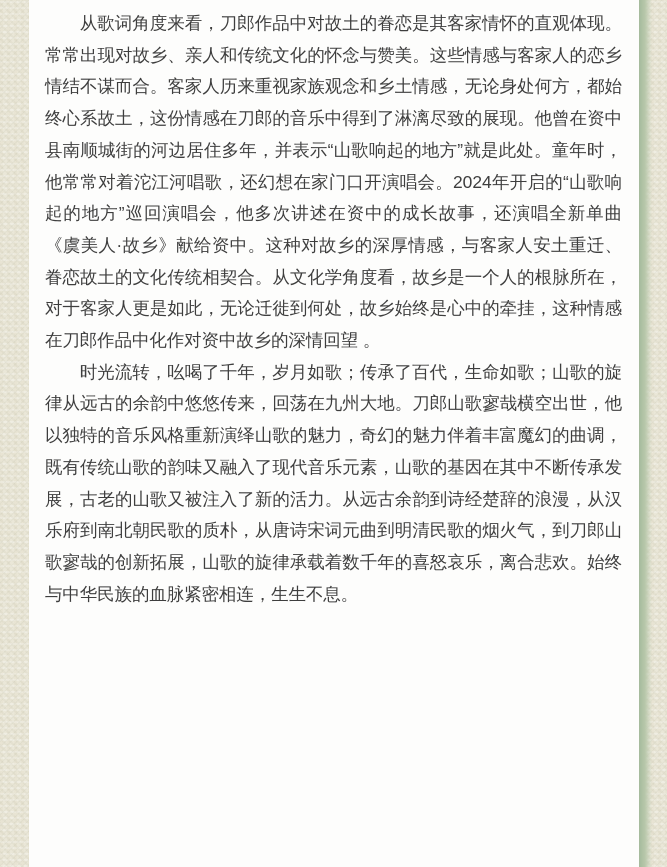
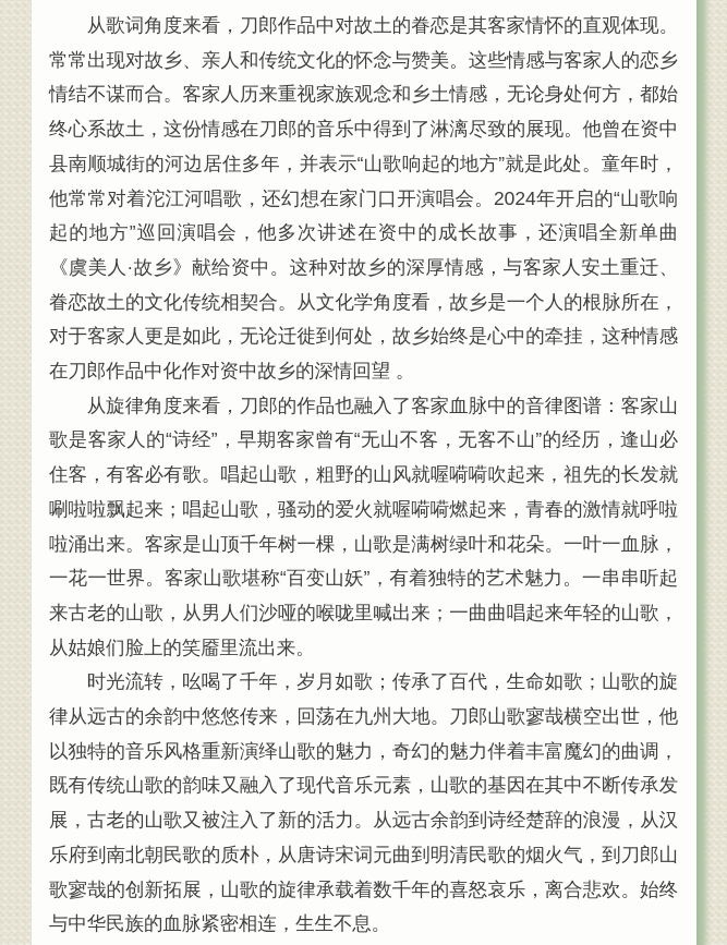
  从歌词角度来看，刀郎作品中对故土的眷恋是其客家情怀的直观体现。常常出现对故乡、亲人和传统文化的怀念与赞美。这些情感与客家人的恋乡情结不谋而合。客家人历来重视家族观念和乡土情感，无论身处何方，都始终心系故土，这份情感在刀郎的音乐中得到了淋漓尽致的展现。他曾在资中县南顺城街的河边居住多年，并表示“山歌响起的地方”就是此处。童年时，他常常对着沱江河唱歌，还幻想在家门口开演唱会。2024年开启的“山歌响起的地方”巡回演唱会，他多次讲述在资中的成长故事，还演唱全新单曲《虞美人·故乡》献给资中。这种对故乡的深厚情感，与客家人安土重迁、眷恋故土的文化传统相契合。从文化学角度看，故乡是一个人的根脉所在，对于客家人更是如此，无论迁徙到何处，故乡始终是心中的牵挂，这种情感在刀郎作品中化作对资中故乡的深情回望 。
+ 从旋律角度来看，刀郎的作品也融入了客家血脉中的音律图谱：客家山歌是客家人的“诗经”，早期客家曾有“无山不客，无客不山”的经历，逢山必住客，有客必有歌。唱起山歌，粗野的山风就喔嗬嗬吹起来，祖先的长发就唰啦啦飘起来；唱起山歌，骚动的爱火就喔嗬嗬燃起来，青春的激情就呼啦啦涌出来。客家是山顶千年树一棵，山歌是满树绿叶和花朵。一叶一血脉，一花一世界。客家山歌堪称“百变山妖”，有着独特的艺术魅力。一串串听起来古老的山歌，从男人们沙哑的喉咙里喊出来；一曲曲唱起来年轻的山歌，从姑娘们脸上的笑靥里流出来。
  时光流转，吆喝了千年，岁月如歌；传承了百代，生命如歌；山歌的旋律从远古的余韵中悠悠传来，回荡在九州大地。刀郎山歌寥哉横空出世，他以独特的音乐风格重新演绎山歌的魅力，奇幻的魅力伴着丰富魔幻的曲调，既有传统山歌的韵味又融入了现代音乐元素，山歌的基因在其中不断传承发展，古老的山歌又被注入了新的活力。从远古余韵到诗经楚辞的浪漫，从汉乐府到南北朝民歌的质朴，从唐诗宋词元曲到明清民歌的烟火气，到刀郎山歌寥哉的创新拓展，山歌的旋律承载着数千年的喜怒哀乐，离合悲欢。始终与中华民族的血脉紧密相连，生生不息。
